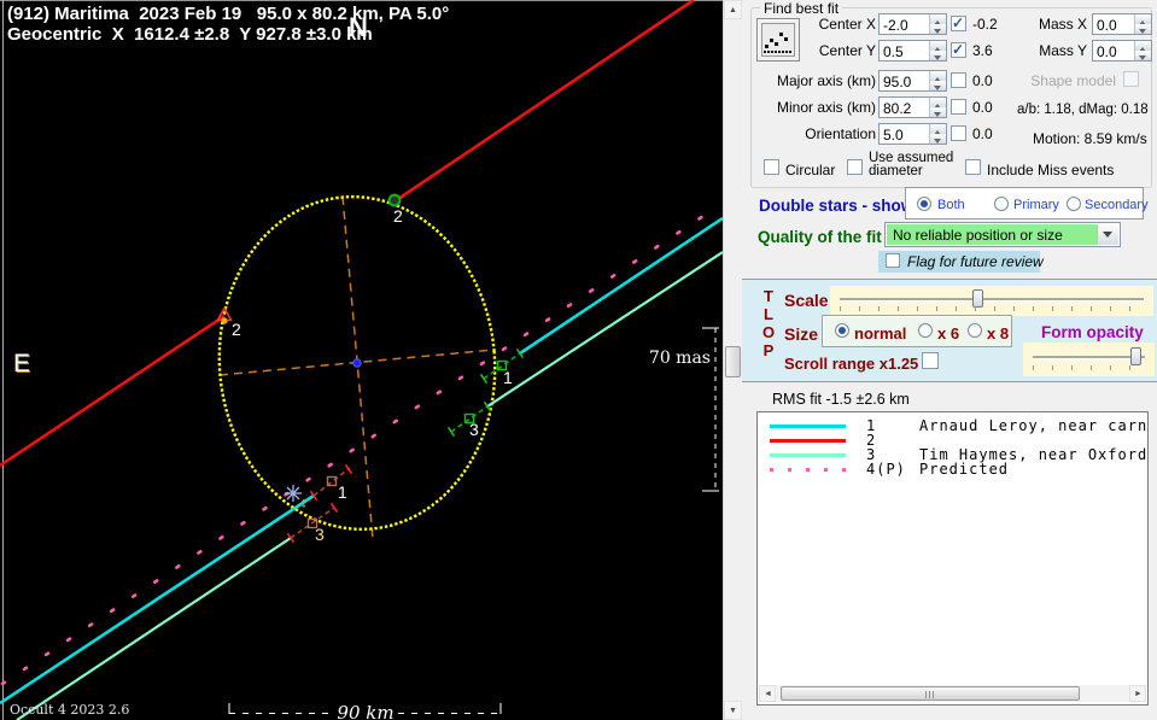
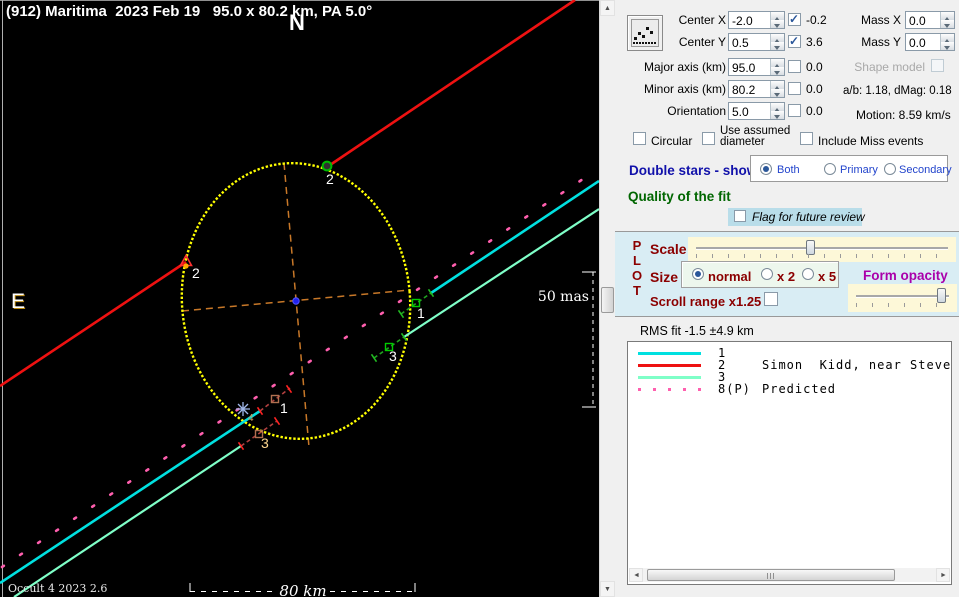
  2
  2
  1
  3
  1
  3
  4
- 70 mas
+ 50 mas
- 90 km
+ 80 km
  (912) Maritima 2023 Feb 19 95.0 x 80.2 km, PA 5.0°
- Geocentric X 1612.4 ±2.8 Y 927.8 ±3.0 km
  N
  E
  Occult 4 2023 2.6
- Find best fit
  Center X
  -2.0
  -0.2
  Mass X
  0.0
  Center Y
  0.5
  3.6
  Mass Y
  0.0
  Major axis (km)
  95.0
  0.0
  Shape model
  Minor axis (km)
  80.2
  0.0
  a/b: 1.18, dMag: 0.18
  Orientation
  5.0
  0.0
  Motion: 8.59 km/s
  Circular
  Use assumed
  diameter
  Include Miss events
  Double stars - sho
  Both
  Primary
  Secondary
  Quality of the fit
- No reliable position or size
  Flag for future review
- T
+ P
  L
  O
- P
+ T
  Scale
  Size
  normal
- x 6
+ x 2
- x 8
+ x 5
  Form opacity
  Scroll range x1.25
- RMS fit -1.5 ±2.6 km
+ RMS fit -1.5 ±4.9 km
  1
- Arnaud Leroy, near carn
  2
+ Simon Kidd, near Steve
  3
- Tim Haymes, near Oxford
- 4(P)
+ 8(P)
  Predicted
